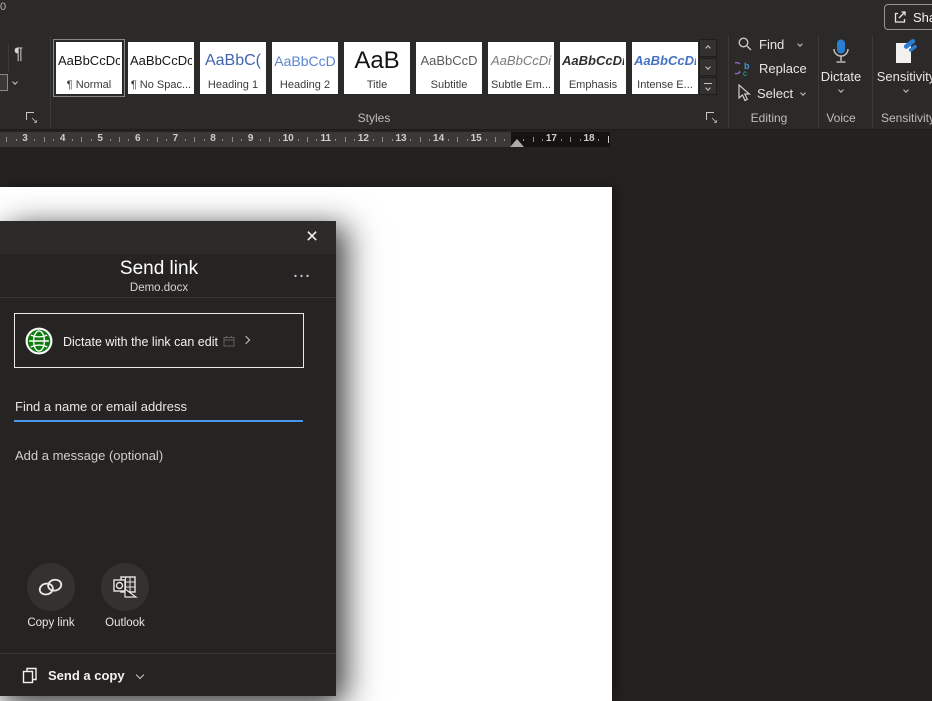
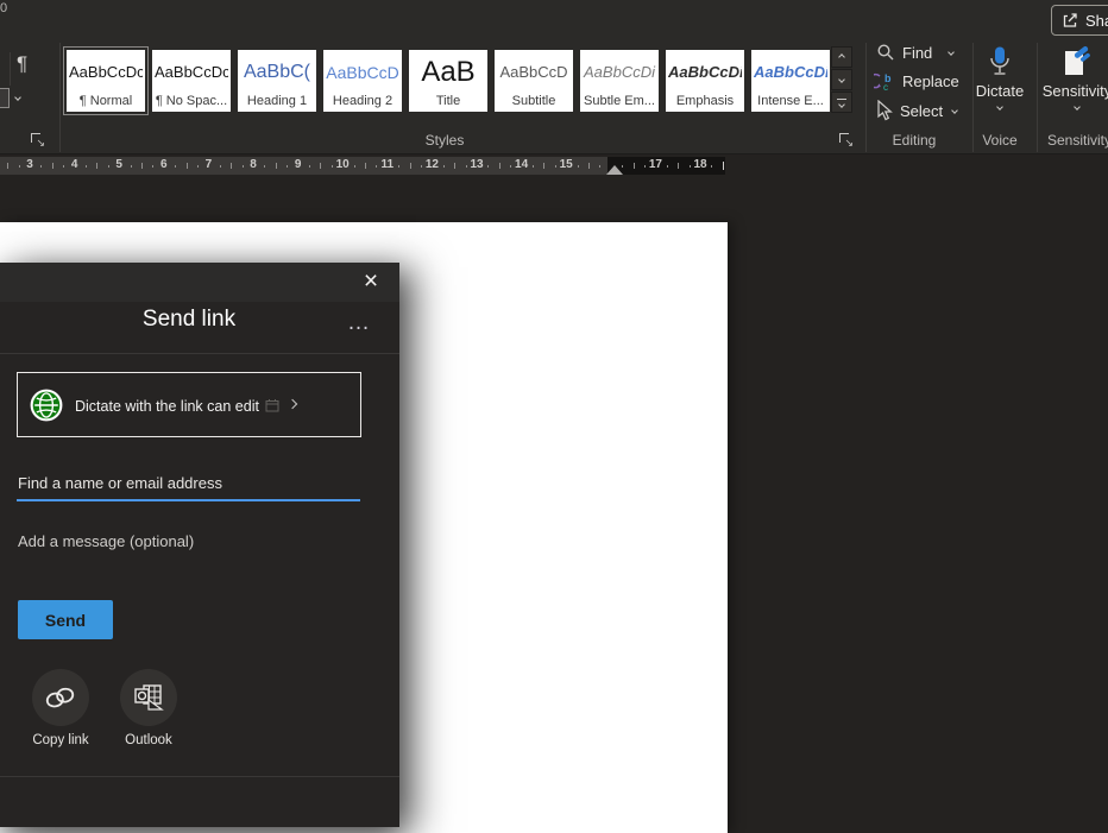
  0
  ¶
  AaBbCcDc
  ¶ Normal
  AaBbCcDc
  ¶ No Spac...
  AaBbC(
  Heading 1
  AaBbCcD
  Heading 2
  AaB
  Title
  AaBbCcD
  Subtitle
  AaBbCcDi
  Subtle Em...
  AaBbCcDi
  Emphasis
  AaBbCcDi
  Intense E...
  Styles
  Find
  b
  c
  Replace
  Select
  Editing
  Dictate
  Voice
  Sensitivit
  Sensitivit
  3
  4
  5
  6
  7
  8
  9
  10
  11
  12
  13
  14
  15
  17
  18
  ×
  Send link
- Demo.docx
  …
  Dictate with the link can edit
  Find a name or email address
  Add a message (optional)
+ Send
  Copy link
  Outlook
- Send a copy
